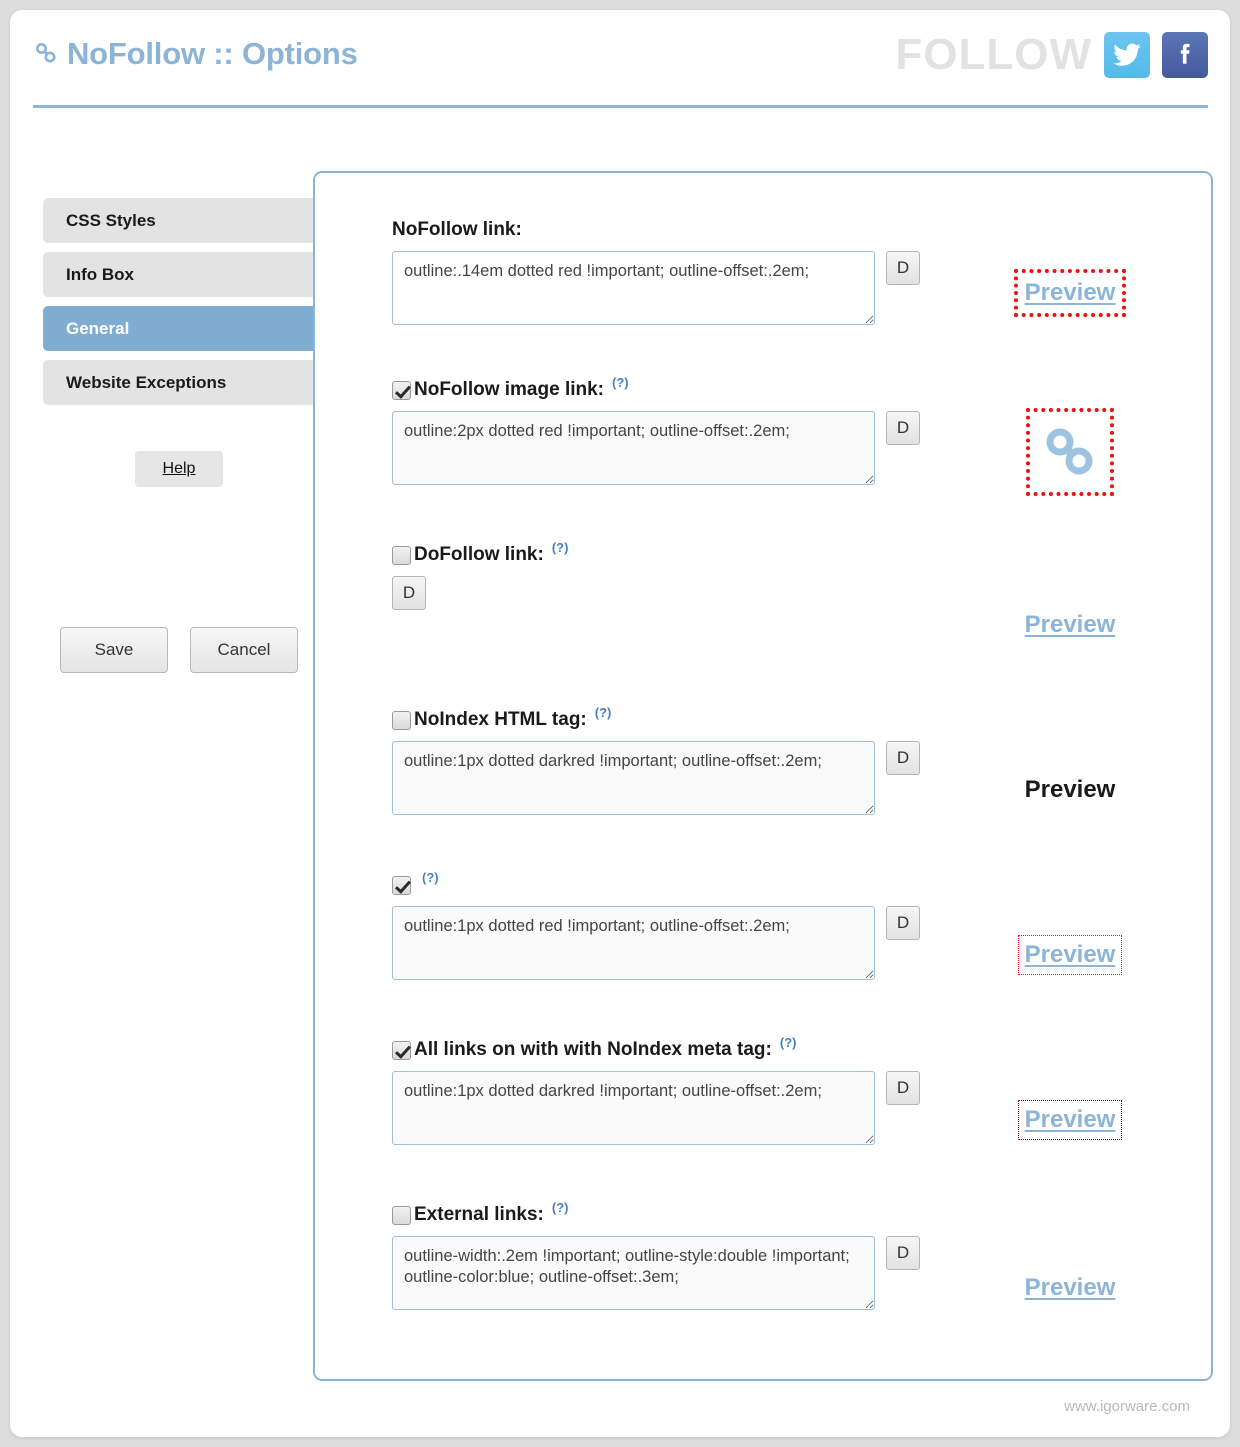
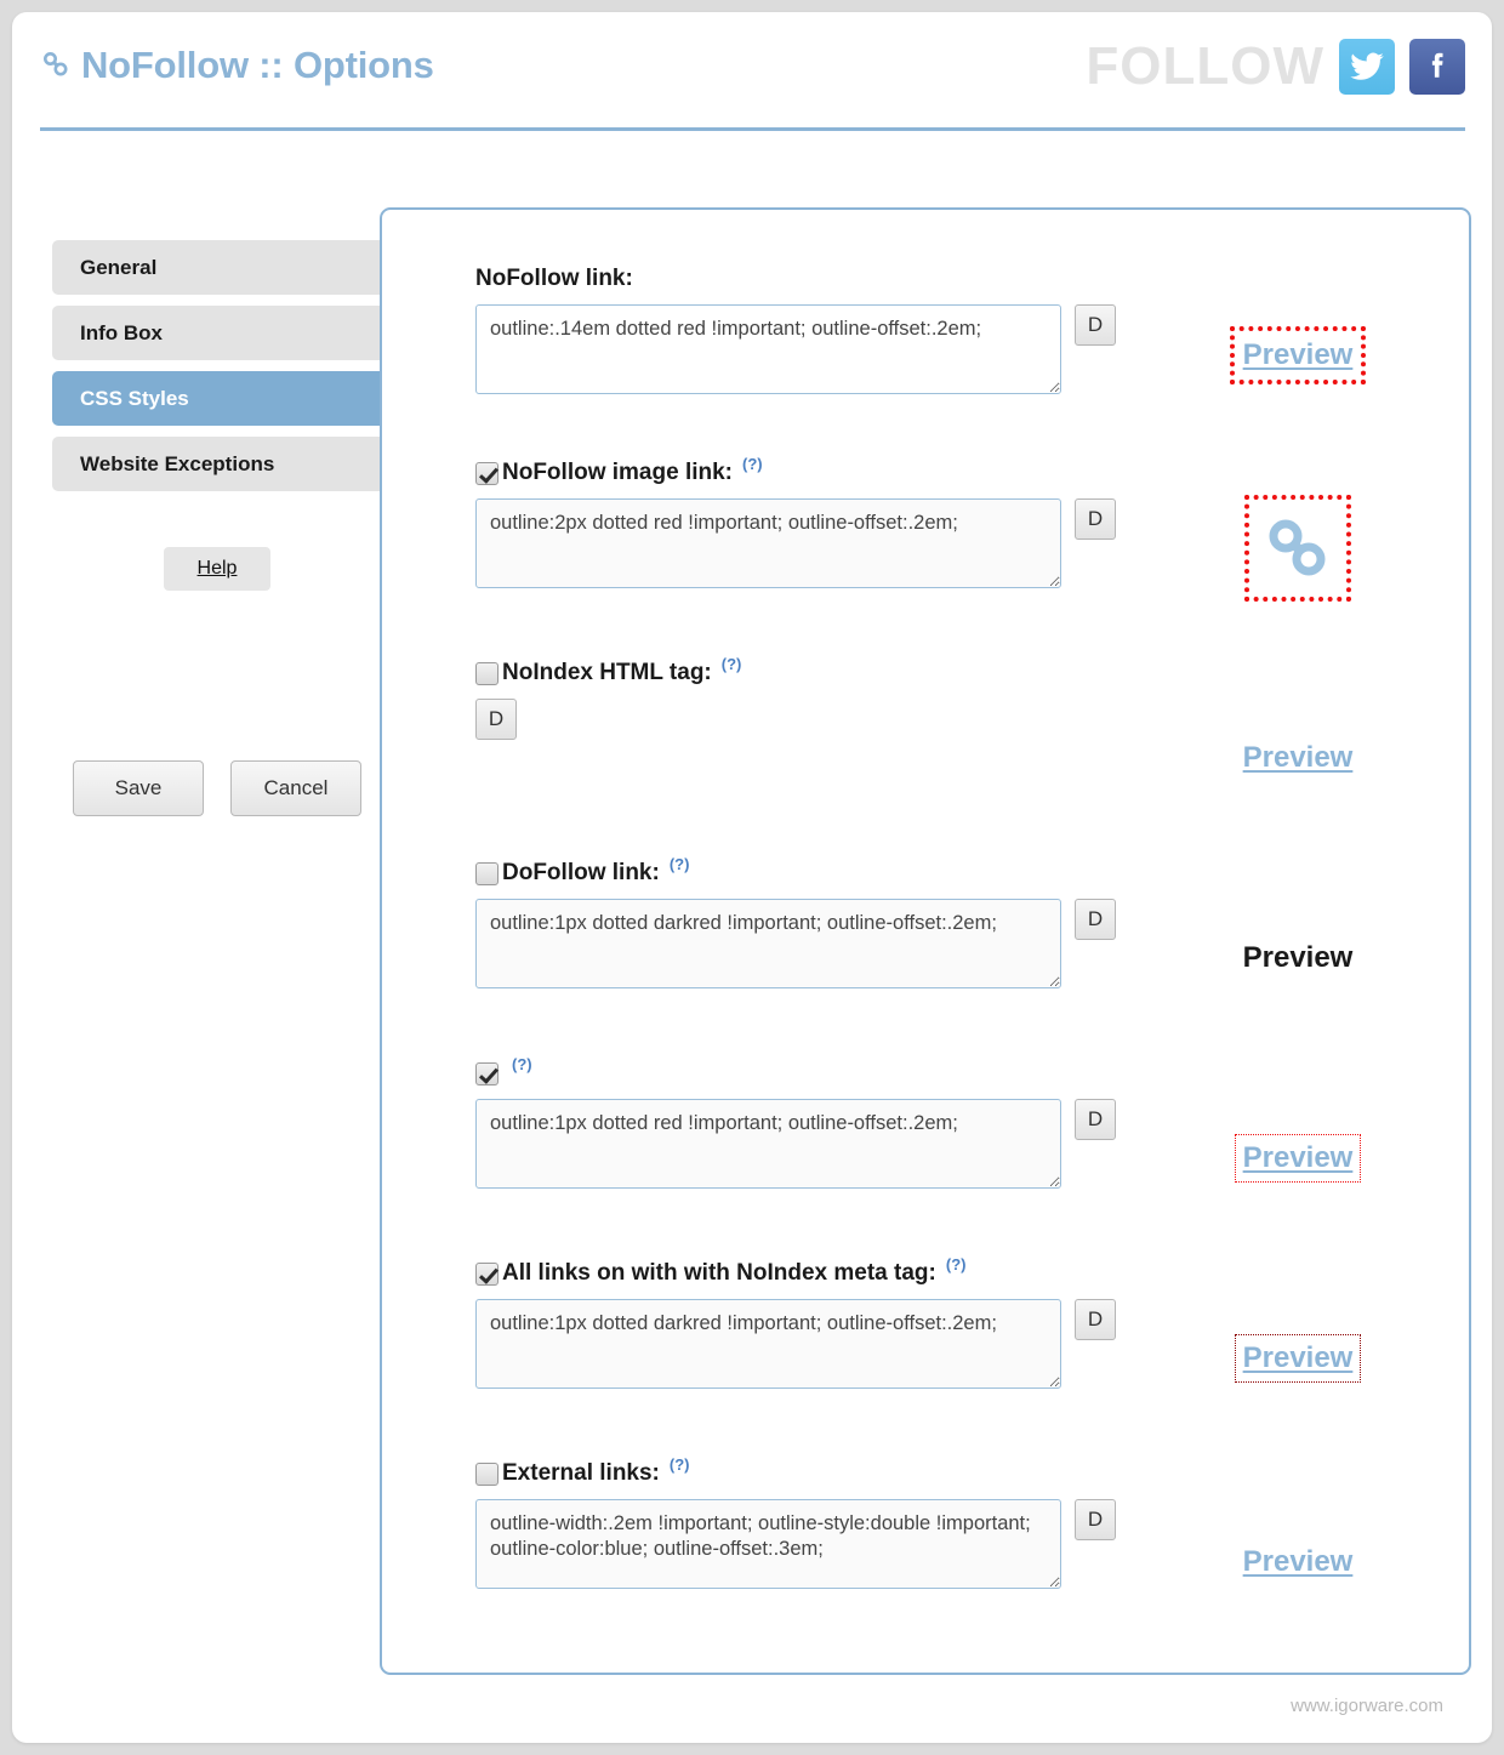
  NoFollow :: Options
  FOLLOW
- CSS Styles
+ General
  Info Box
- General
+ CSS Styles
  Website Exceptions
  Help
  Save
  Cancel
  NoFollow link:
  outline:.14em dotted red !important; outline-offset:.2em;
  D
  Preview
  NoFollow image link:
  (?)
  outline:2px dotted red !important; outline-offset:.2em;
  D
- DoFollow link:
+ NoIndex HTML tag:
  (?)
  D
  Preview
- NoIndex HTML tag:
+ DoFollow link:
  (?)
  outline:1px dotted darkred !important; outline-offset:.2em;
  D
  Preview
  (?)
  outline:1px dotted red !important; outline-offset:.2em;
  D
  Preview
  All links on with with NoIndex meta tag:
  (?)
  outline:1px dotted darkred !important; outline-offset:.2em;
  D
  Preview
  External links:
  (?)
  D
  Preview
  www.igorware.com
